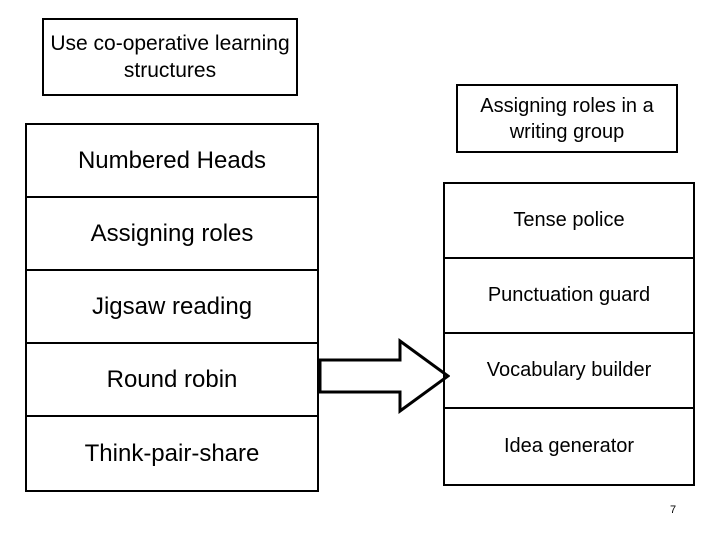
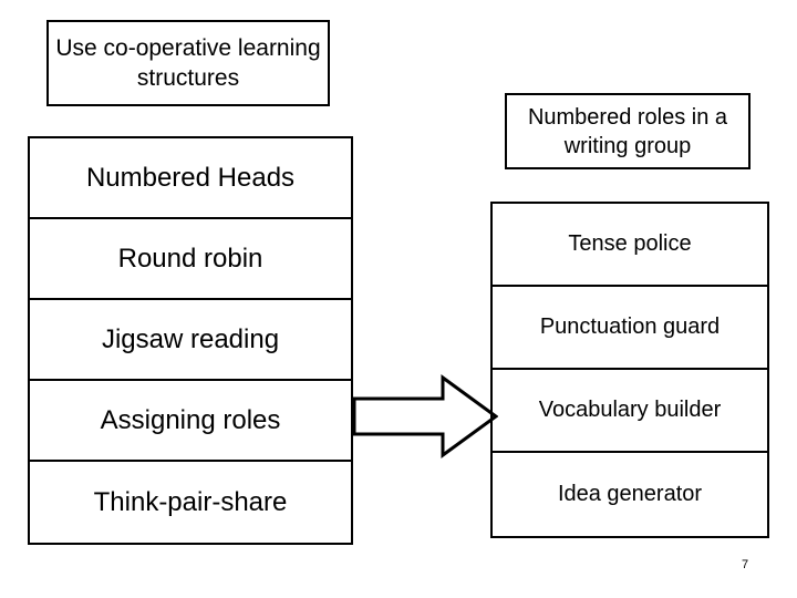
  Use co-operative learning structures
  Numbered Heads
- Assigning roles
+ Round robin
  Jigsaw reading
- Round robin
+ Assigning roles
  Think-pair-share
- Assigning roles in a writing group
+ Numbered roles in a writing group
  Tense police
  Punctuation guard
  Vocabulary builder
  Idea generator
  7
